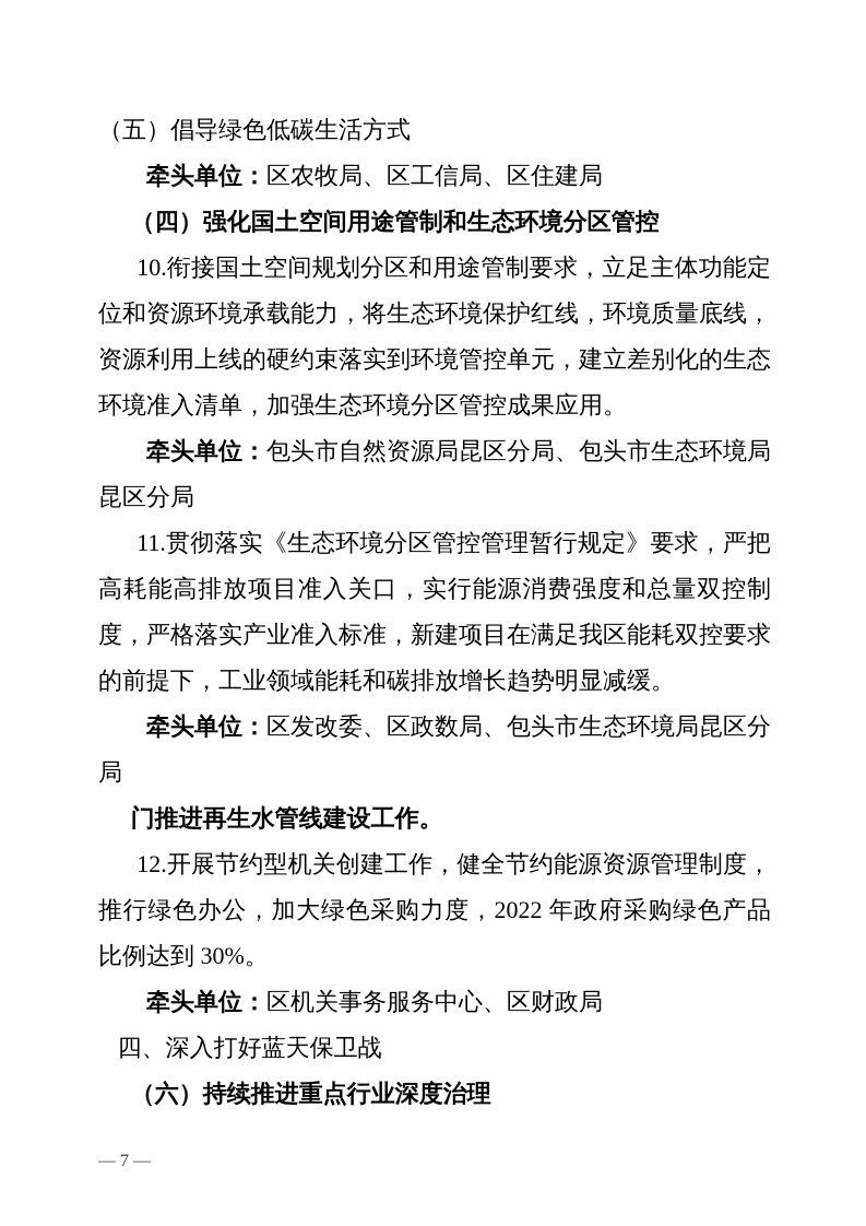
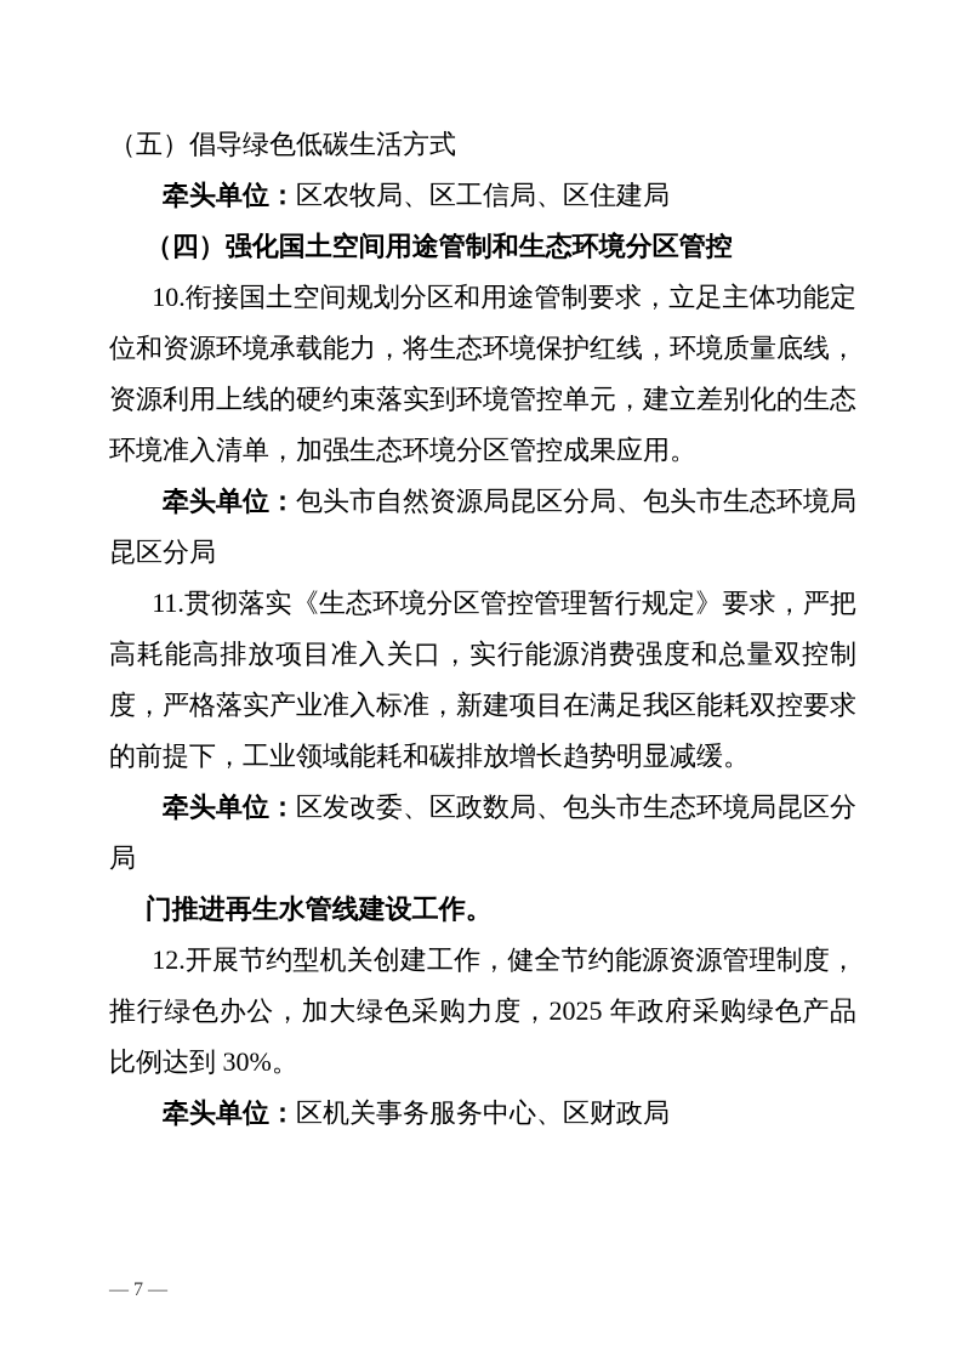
  （五）倡导绿色低碳生活方式
  牵头单位：区农牧局、区工信局、区住建局
  （四）强化国土空间用途管制和生态环境分区管控
  10.衔接国土空间规划分区和用途管制要求，立足主体功能定位和资源环境承载能力，将生态环境保护红线，环境质量底线，资源利用上线的硬约束落实到环境管控单元，建立差别化的生态环境准入清单，加强生态环境分区管控成果应用。
  牵头单位：包头市自然资源局昆区分局、包头市生态环境局昆区分局
  11.贯彻落实《生态环境分区管控管理暂行规定》要求，严把高耗能高排放项目准入关口，实行能源消费强度和总量双控制度，严格落实产业准入标准，新建项目在满足我区能耗双控要求的前提下，工业领域能耗和碳排放增长趋势明显减缓。
  牵头单位：区发改委、区政数局、包头市生态环境局昆区分局
  门推进再生水管线建设工作。
- 12.开展节约型机关创建工作，健全节约能源资源管理制度，推行绿色办公，加大绿色采购力度，2022 年政府采购绿色产品比例达到 30%。
+ 12.开展节约型机关创建工作，健全节约能源资源管理制度，推行绿色办公，加大绿色采购力度，2025 年政府采购绿色产品比例达到 30%。
  牵头单位：区机关事务服务中心、区财政局
- 四、深入打好蓝天保卫战
- （六）持续推进重点行业深度治理
  — 7 —
